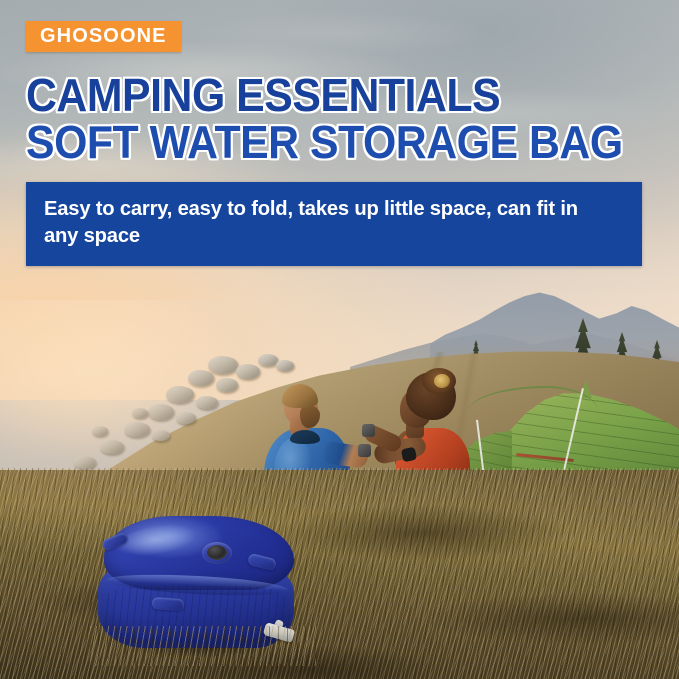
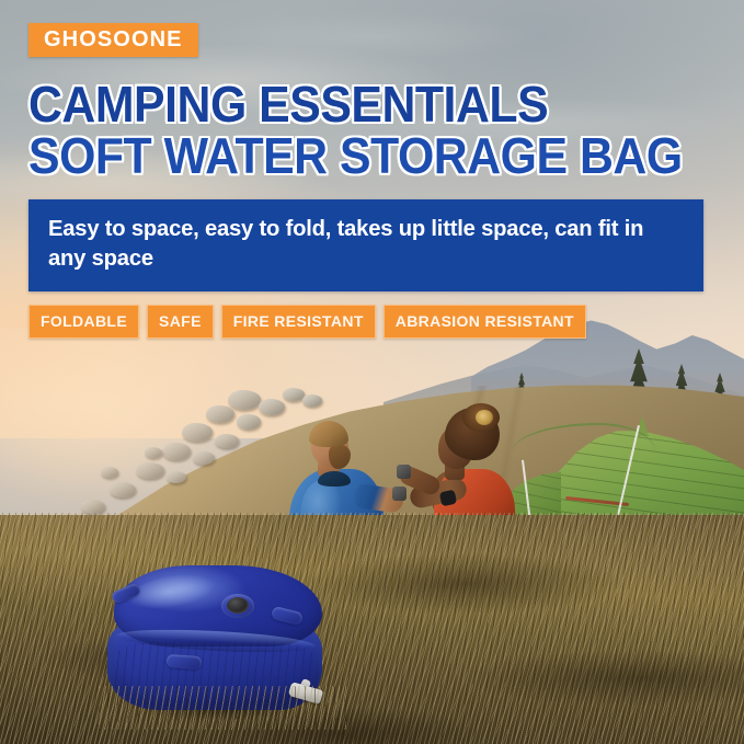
  GHOSOONE
  CAMPING ESSENTIALS
  SOFT WATER STORAGE BAG
- Easy to carry, easy to fold, takes up little space, can fit in any space
+ Easy to space, easy to fold, takes up little space, can fit in any space
+ FOLDABLE
+ SAFE
+ FIRE RESISTANT
+ ABRASION RESISTANT
